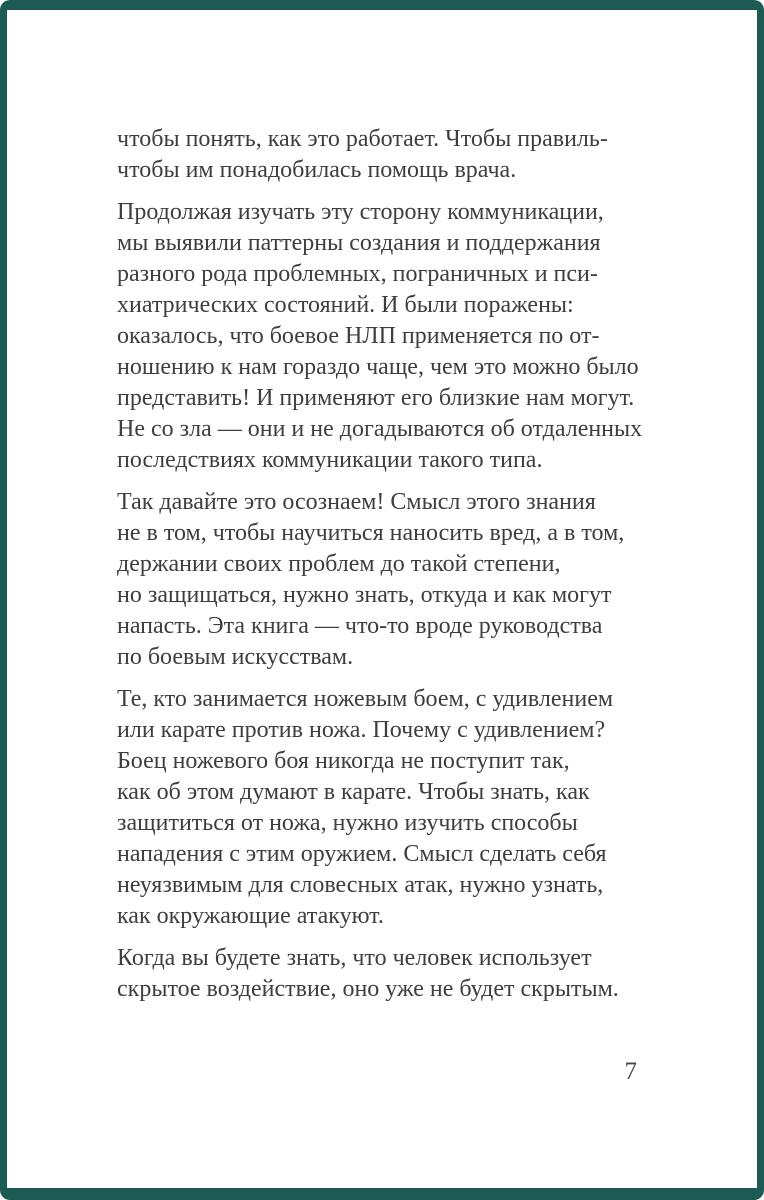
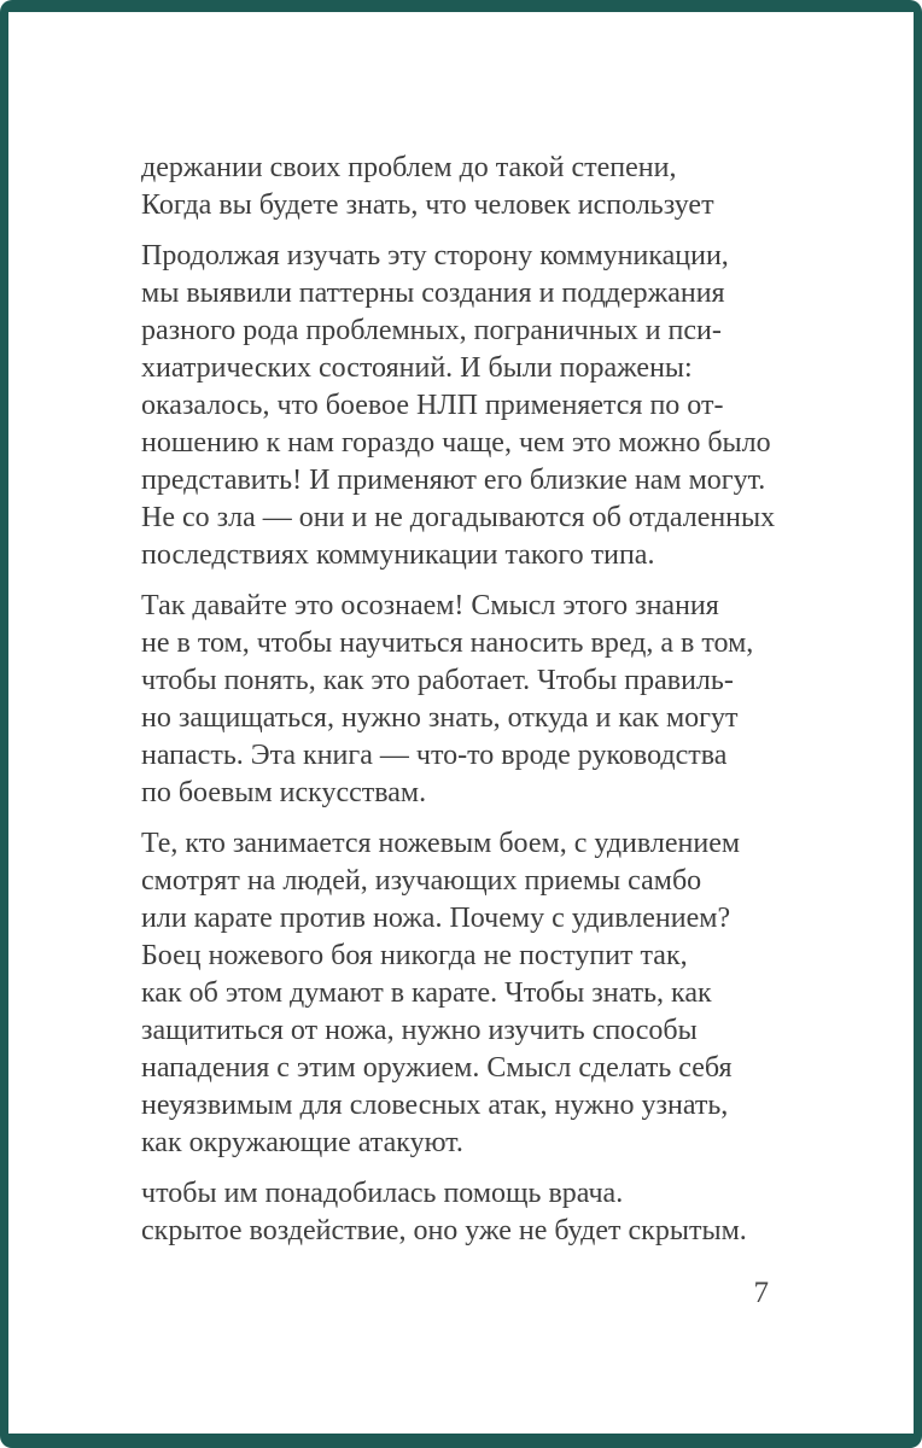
- чтобы понять, как это работает. Чтобы правиль-
+ держании своих проблем до такой степени,
- чтобы им понадобилась помощь врача.
+ Когда вы будете знать, что человек использует
  Продолжая изучать эту сторону коммуникации,
  мы выявили паттерны создания и поддержания
  разного рода проблемных, пограничных и пси-
  хиатрических состояний. И были поражены:
  оказалось, что боевое НЛП применяется по от-
  ношению к нам гораздо чаще, чем это можно было
  представить! И применяют его близкие нам могут.
  Не со зла — они и не догадываются об отдаленных
  последствиях коммуникации такого типа.
  Так давайте это осознаем! Смысл этого знания
  не в том, чтобы научиться наносить вред, а в том,
- держании своих проблем до такой степени,
+ чтобы понять, как это работает. Чтобы правиль-
  но защищаться, нужно знать, откуда и как могут
  напасть. Эта книга — что-то вроде руководства
  по боевым искусствам.
  Те, кто занимается ножевым боем, с удивлением
+ смотрят на людей, изучающих приемы самбо
  или карате против ножа. Почему с удивлением?
  Боец ножевого боя никогда не поступит так,
  как об этом думают в карате. Чтобы знать, как
  защититься от ножа, нужно изучить способы
  нападения с этим оружием. Смысл сделать себя
  неуязвимым для словесных атак, нужно узнать,
  как окружающие атакуют.
- Когда вы будете знать, что человек использует
+ чтобы им понадобилась помощь врача.
  скрытое воздействие, оно уже не будет скрытым.
  7
